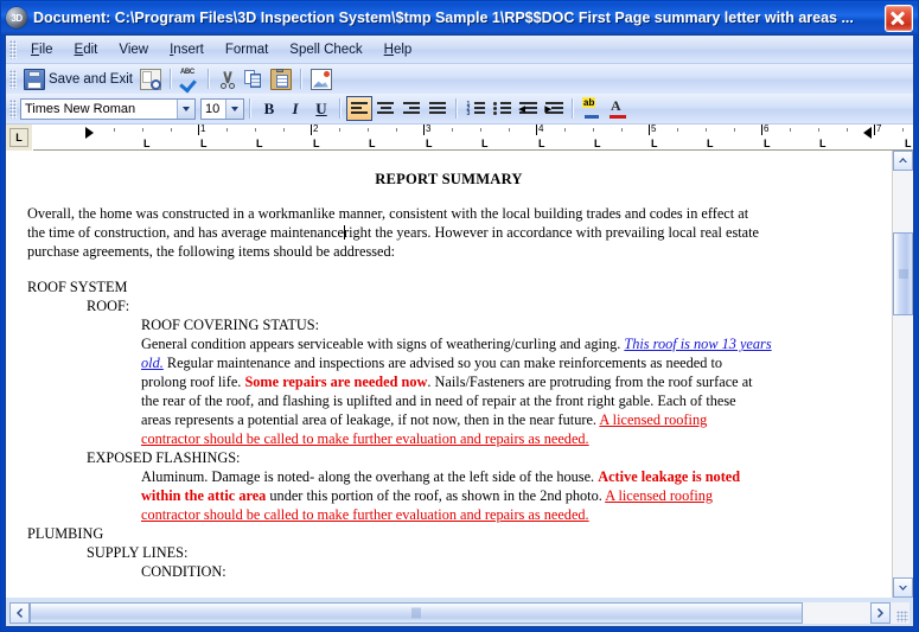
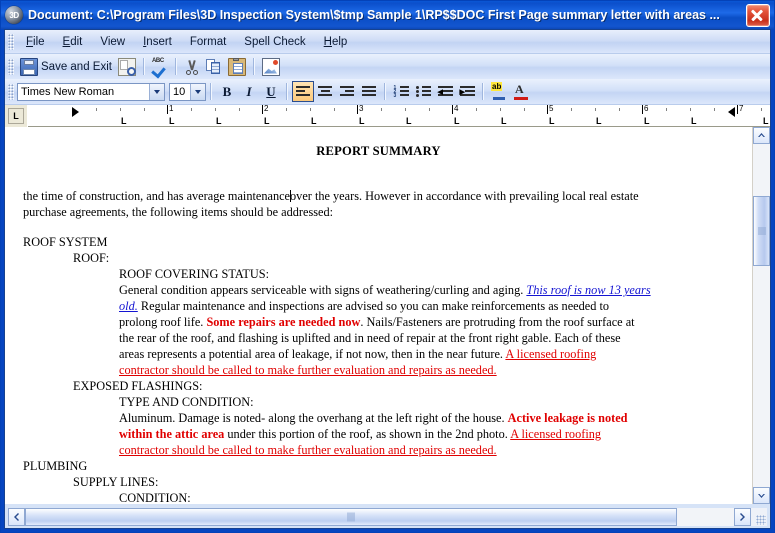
  Document: C:\Program Files\3D Inspection System\$tmp Sample 1\RP$$DOC First Page summary letter with areas ...
  File
  Edit
  View
  Insert
  Format
  Spell Check
  Help
  Save and Exit
  Times New Roman
  10
  B
  I
  U
  L
  1
  2
  3
  4
  5
  6
  7
  L
  L
  L
  L
  L
  L
  L
  L
  L
  L
  L
  L
  L
  L
  REPORT SUMMARY
- Overall, the home was constructed in a workmanlike manner, consistent with the local building trades and codes in effect at
- the time of construction, and has average maintenanceright the years. However in accordance with prevailing local real estate
+ the time of construction, and has average maintenanceover the years. However in accordance with prevailing local real estate
  purchase agreements, the following items should be addressed:
  ROOF SYSTEM
  ROOF:
  ROOF COVERING STATUS:
  General condition appears serviceable with signs of weathering/curling and aging. This roof is now 13 years
  old. Regular maintenance and inspections are advised so you can make reinforcements as needed to
  prolong roof life. Some repairs are needed now. Nails/Fasteners are protruding from the roof surface at
  the rear of the roof, and flashing is uplifted and in need of repair at the front right gable. Each of these
  areas represents a potential area of leakage, if not now, then in the near future. A licensed roofing
  contractor should be called to make further evaluation and repairs as needed.
  EXPOSED FLASHINGS:
+ TYPE AND CONDITION:
- Aluminum. Damage is noted- along the overhang at the left side of the house. Active leakage is noted
+ Aluminum. Damage is noted- along the overhang at the left right of the house. Active leakage is noted
  within the attic area under this portion of the roof, as shown in the 2nd photo. A licensed roofing
  contractor should be called to make further evaluation and repairs as needed.
  PLUMBING
  SUPPLY LINES:
  CONDITION:
